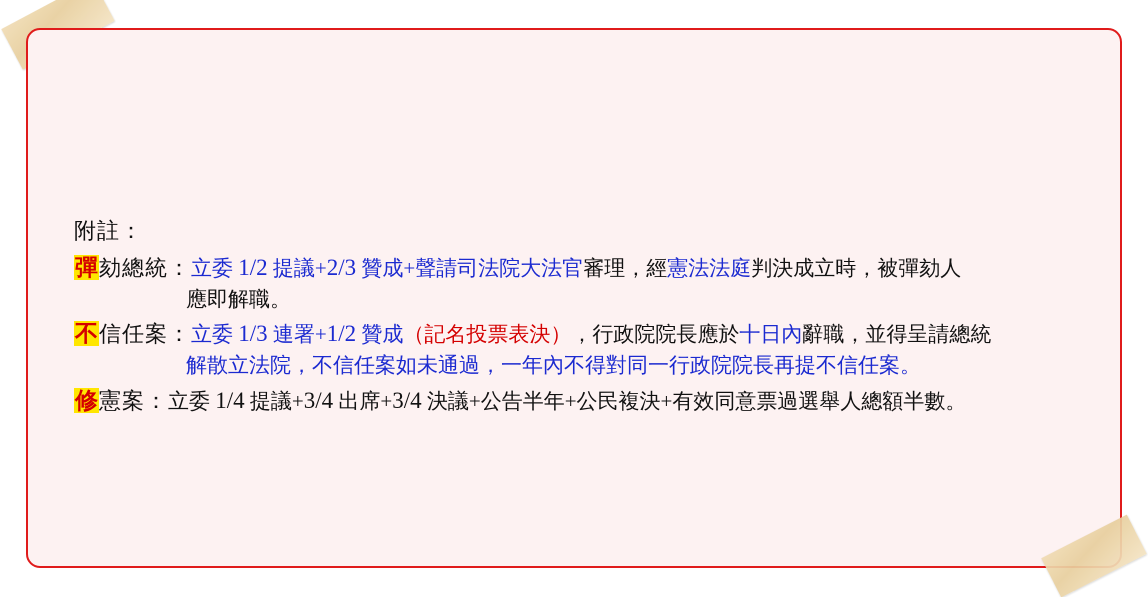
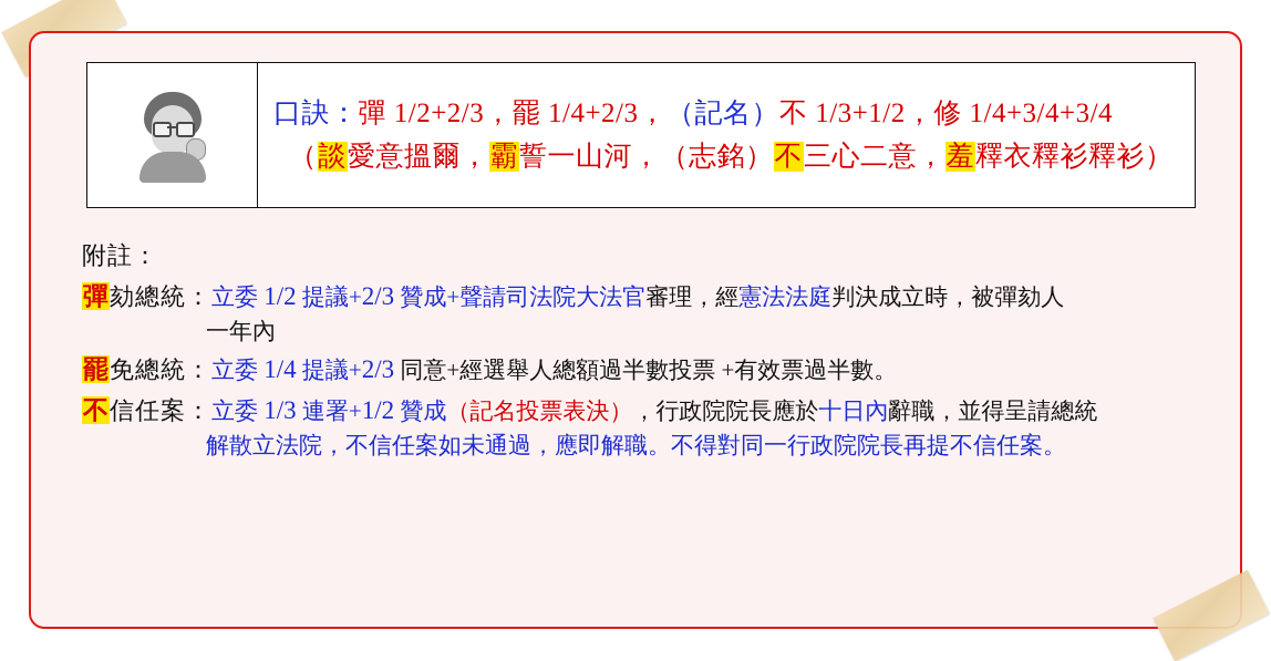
+ 口訣：彈 1/2+2/3，罷 1/4+2/3，（記名）不 1/3+1/2，修 1/4+3/4+3/4
+ （談愛意搵爾，霸誓一山河，（志銘）不三心二意，羞釋衣釋衫釋衫）
  附註：
  彈劾總統：立委 1/2 提議+2/3 贊成+聲請司法院大法官審理，經憲法法庭判決成立時，被彈劾人
- 應即解職。
+ 一年內
+ 罷免總統：立委 1/4 提議+2/3 同意+經選舉人總額過半數投票 +有效票過半數。
  不信任案：立委 1/3 連署+1/2 贊成（記名投票表決），行政院院長應於十日內辭職，並得呈請總統
- 解散立法院，不信任案如未通過，一年內不得對同一行政院院長再提不信任案。
+ 解散立法院，不信任案如未通過，應即解職。不得對同一行政院院長再提不信任案。
- 修憲案：立委 1/4 提議+3/4 出席+3/4 決議+公告半年+公民複決+有效同意票過選舉人總額半數。
